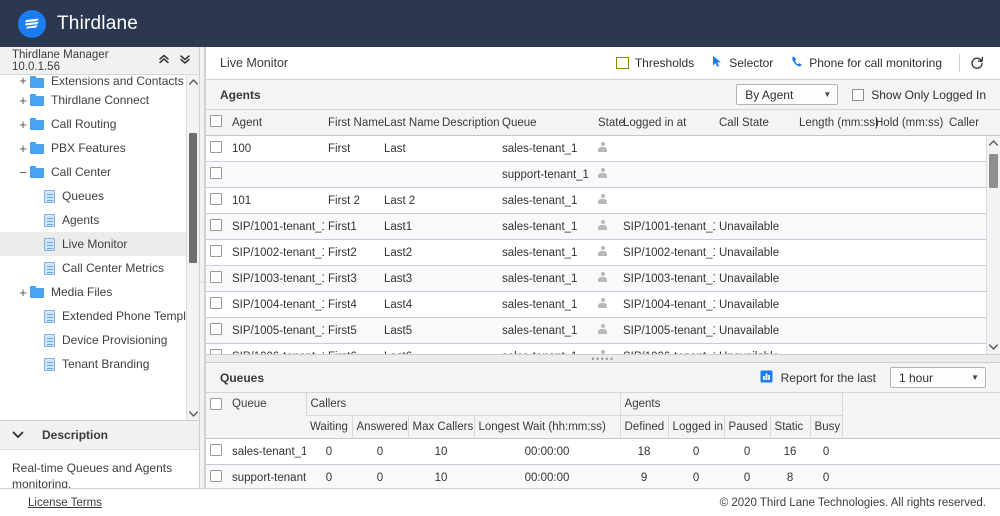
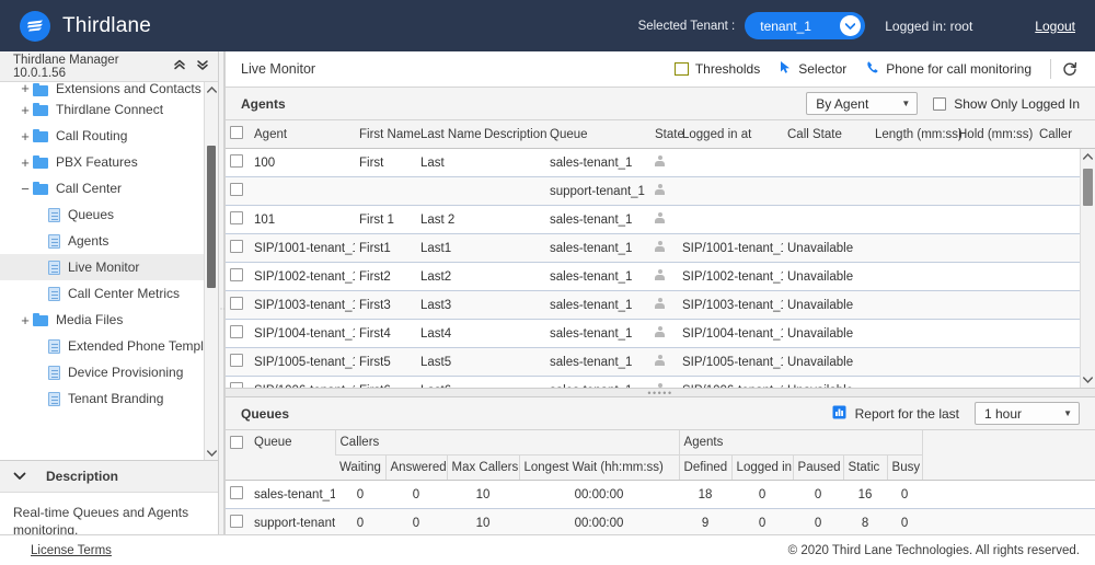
  Thirdlane
+ Selected Tenant :
+ tenant_1
+ Logged in: root
+ Logout
  Thirdlane Manager 10.0.1.56
  +
  Extensions and Contacts
  +
  Thirdlane Connect
  +
  Call Routing
  +
  PBX Features
  −
  Call Center
  Queues
  Agents
  Live Monitor
  Call Center Metrics
  +
  Media Files
  Extended Phone Templ
  Device Provisioning
  Tenant Branding
  Description
  Real-time Queues and Agents monitoring.
  Live Monitor
  Thresholds
  Selector
  Phone for call monitoring
  Agents
  By Agent
  ▼
  Show Only Logged In
  	Agent	First Name	Last Name	Description	Queue	State	Logged in at	Call State	Length (mm:ss	Hold (mm:ss)	Caller
  	100	First	Last		sales-tenant_1
  					support-tenant_1
- 	101	First 2	Last 2		sales-tenant_1
+ 	101	First 1	Last 2		sales-tenant_1
  	SIP/1001-tenant_	First1	Last1		sales-tenant_1		SIP/1001-tenant_	Unavailable
  	SIP/1002-tenant_	First2	Last2		sales-tenant_1		SIP/1002-tenant_	Unavailable
  	SIP/1003-tenant_	First3	Last3		sales-tenant_1		SIP/1003-tenant_	Unavailable
  	SIP/1004-tenant_	First4	Last4		sales-tenant_1		SIP/1004-tenant_	Unavailable
  	SIP/1005-tenant_	First5	Last5		sales-tenant_1		SIP/1005-tenant_	Unavailable
  •••••
  Queues
  Report for the last
  1 hour
  ▼
  	Queue	Callers	Agents
  Waiting	Answered	Max Callers	Longest Wait (hh:mm:ss)	Defined	Logged in	Paused	Static	Busy
  	sales-tenant_1	0	0	10	00:00:00	18	0	0	16	0
  	support-tenant	0	0	10	00:00:00	9	0	0	8	0
  License Terms
  © 2020 Third Lane Technologies. All rights reserved.
